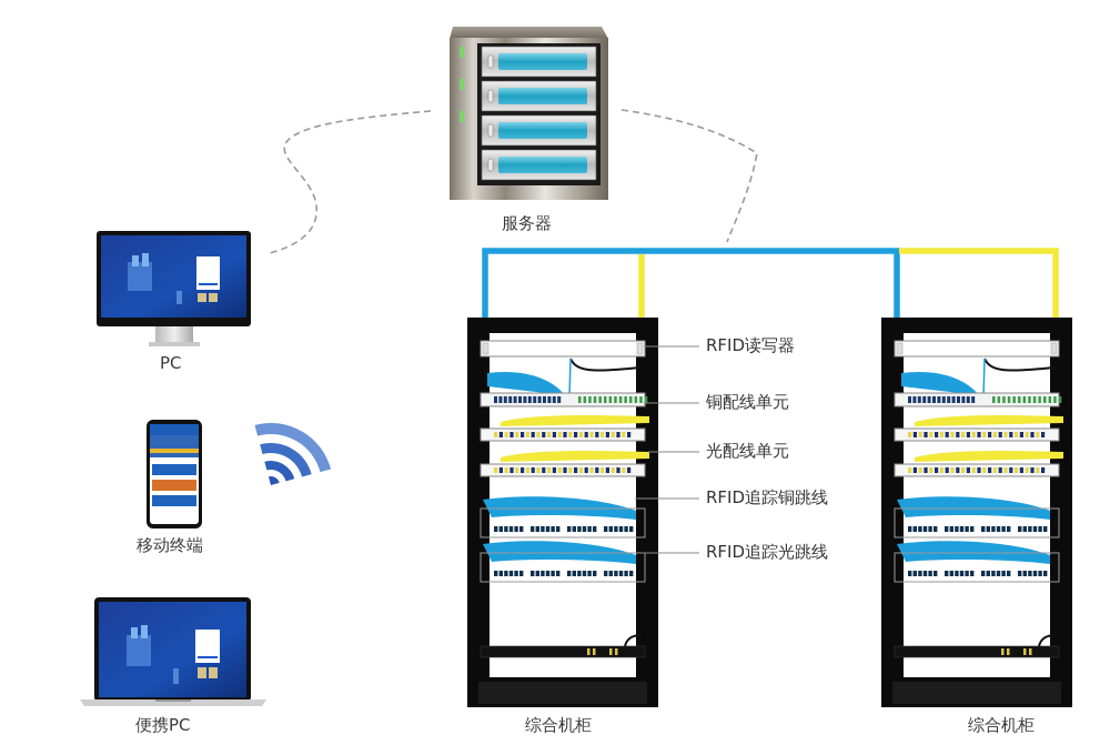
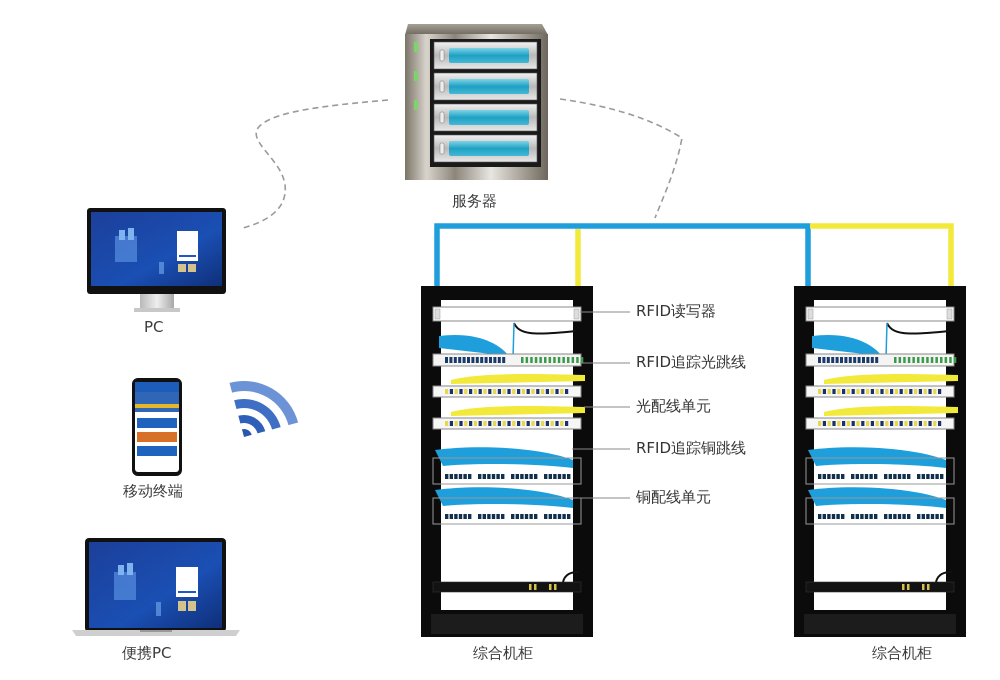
  服务器
  PC
  移动终端
  便携PC
  综合机柜
  综合机柜
  RFID读写器
- 铜配线单元
+ RFID追踪光跳线
  光配线单元
  RFID追踪铜跳线
- RFID追踪光跳线
+ 铜配线单元
